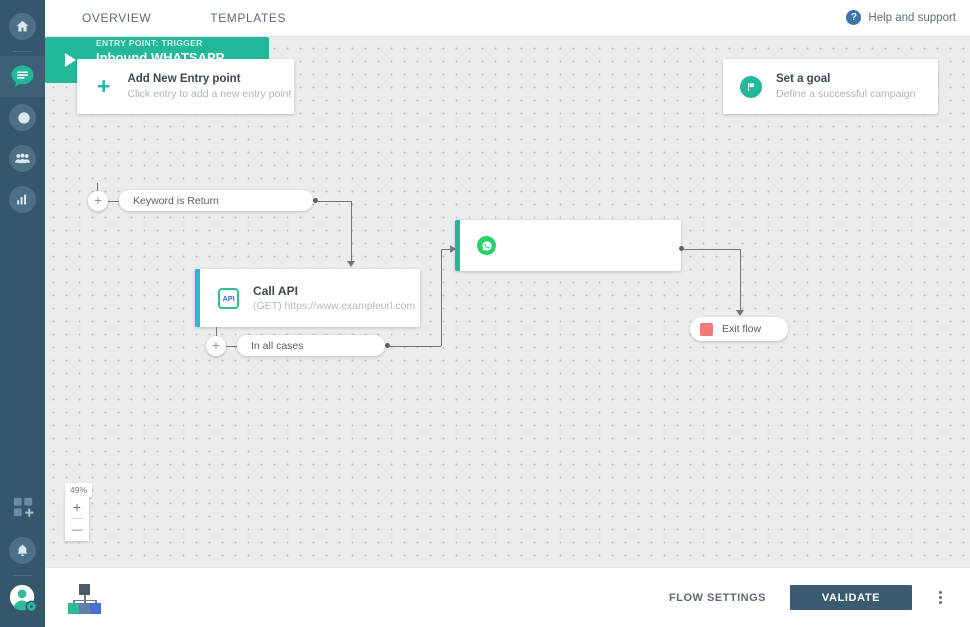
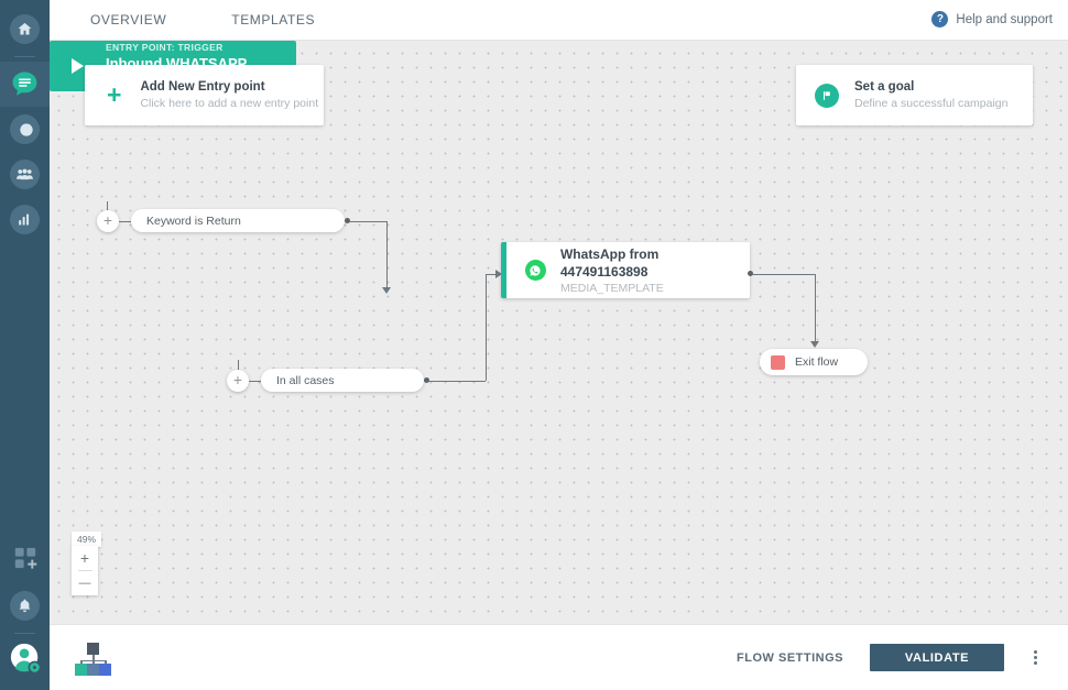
  OVERVIEW
  TEMPLATES
  ?
  Help and support
  +
  Add New Entry point
- Click entry to add a new entry point
+ Click here to add a new entry point
  Set a goal
  Define a successful campaign
  ENTRY POINT: TRIGGER
  +
  Keyword is Return
- API
- Call API
- (GET) https://www.exampleurl.com
  +
  In all cases
+ WhatsApp from 447491163898
+ MEDIA_TEMPLATE
  Exit flow
  49%
  +
  —
  FLOW SETTINGS
  VALIDATE
